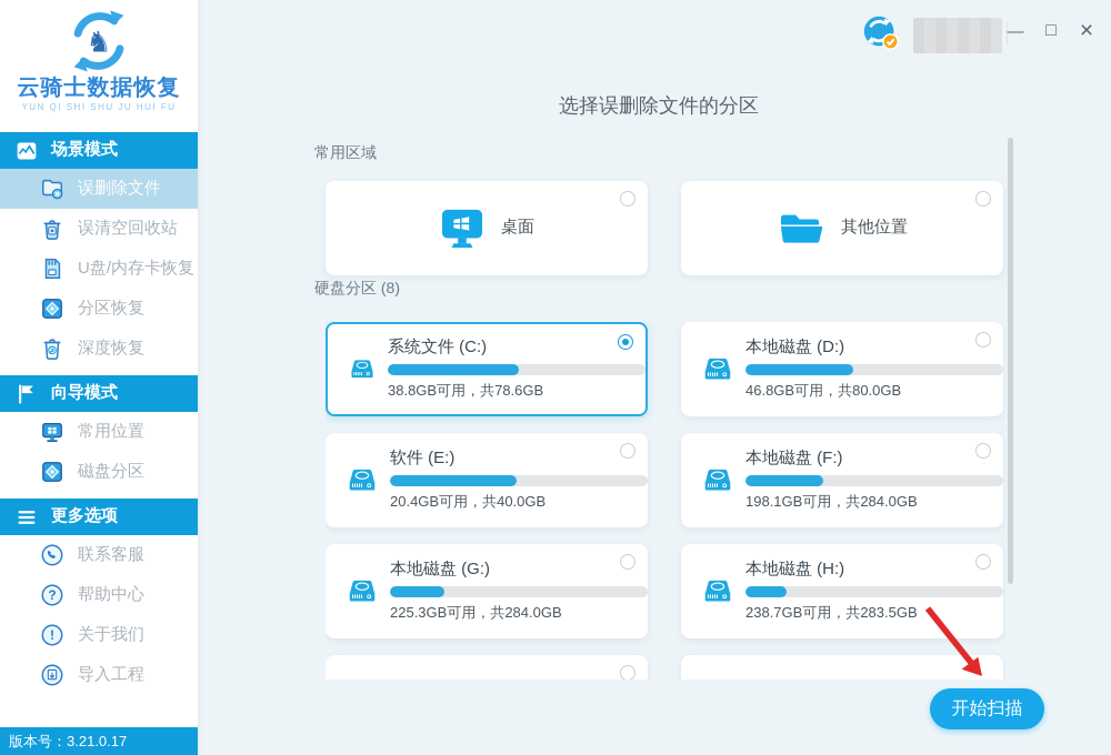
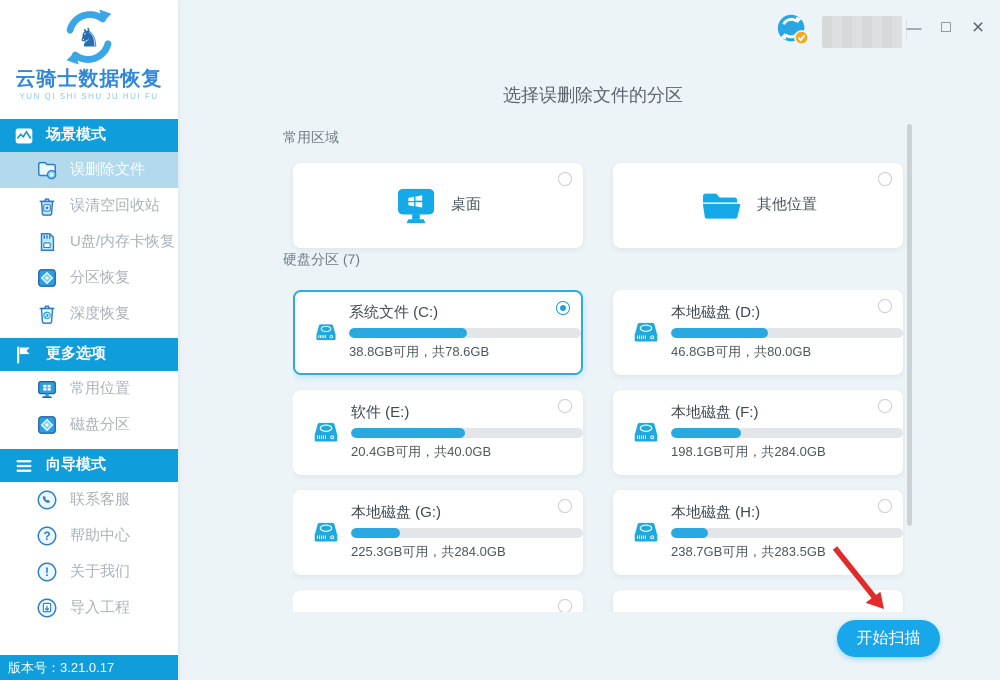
  ♞
  云骑士数据恢复
  YUN QI SHI SHU JU HUI FU
  场景模式
  误删除文件
  误清空回收站
  U盘/内存卡恢复
  分区恢复
  深度恢复
- 向导模式
+ 更多选项
  常用位置
  磁盘分区
- 更多选项
+ 向导模式
  联系客服
  ?
  帮助中心
  !
  关于我们
  导入工程
  版本号：3.21.0.17
  —
  □
  ×
  选择误删除文件的分区
  常用区域
  桌面
  其他位置
- 硬盘分区 (8)
+ 硬盘分区 (7)
  系统文件 (C:)
  38.8GB可用，共78.6GB
  本地磁盘 (D:)
  46.8GB可用，共80.0GB
  软件 (E:)
  20.4GB可用，共40.0GB
  本地磁盘 (F:)
  198.1GB可用，共284.0GB
  本地磁盘 (G:)
  225.3GB可用，共284.0GB
  本地磁盘 (H:)
  238.7GB可用，共283.5GB
  开始扫描
